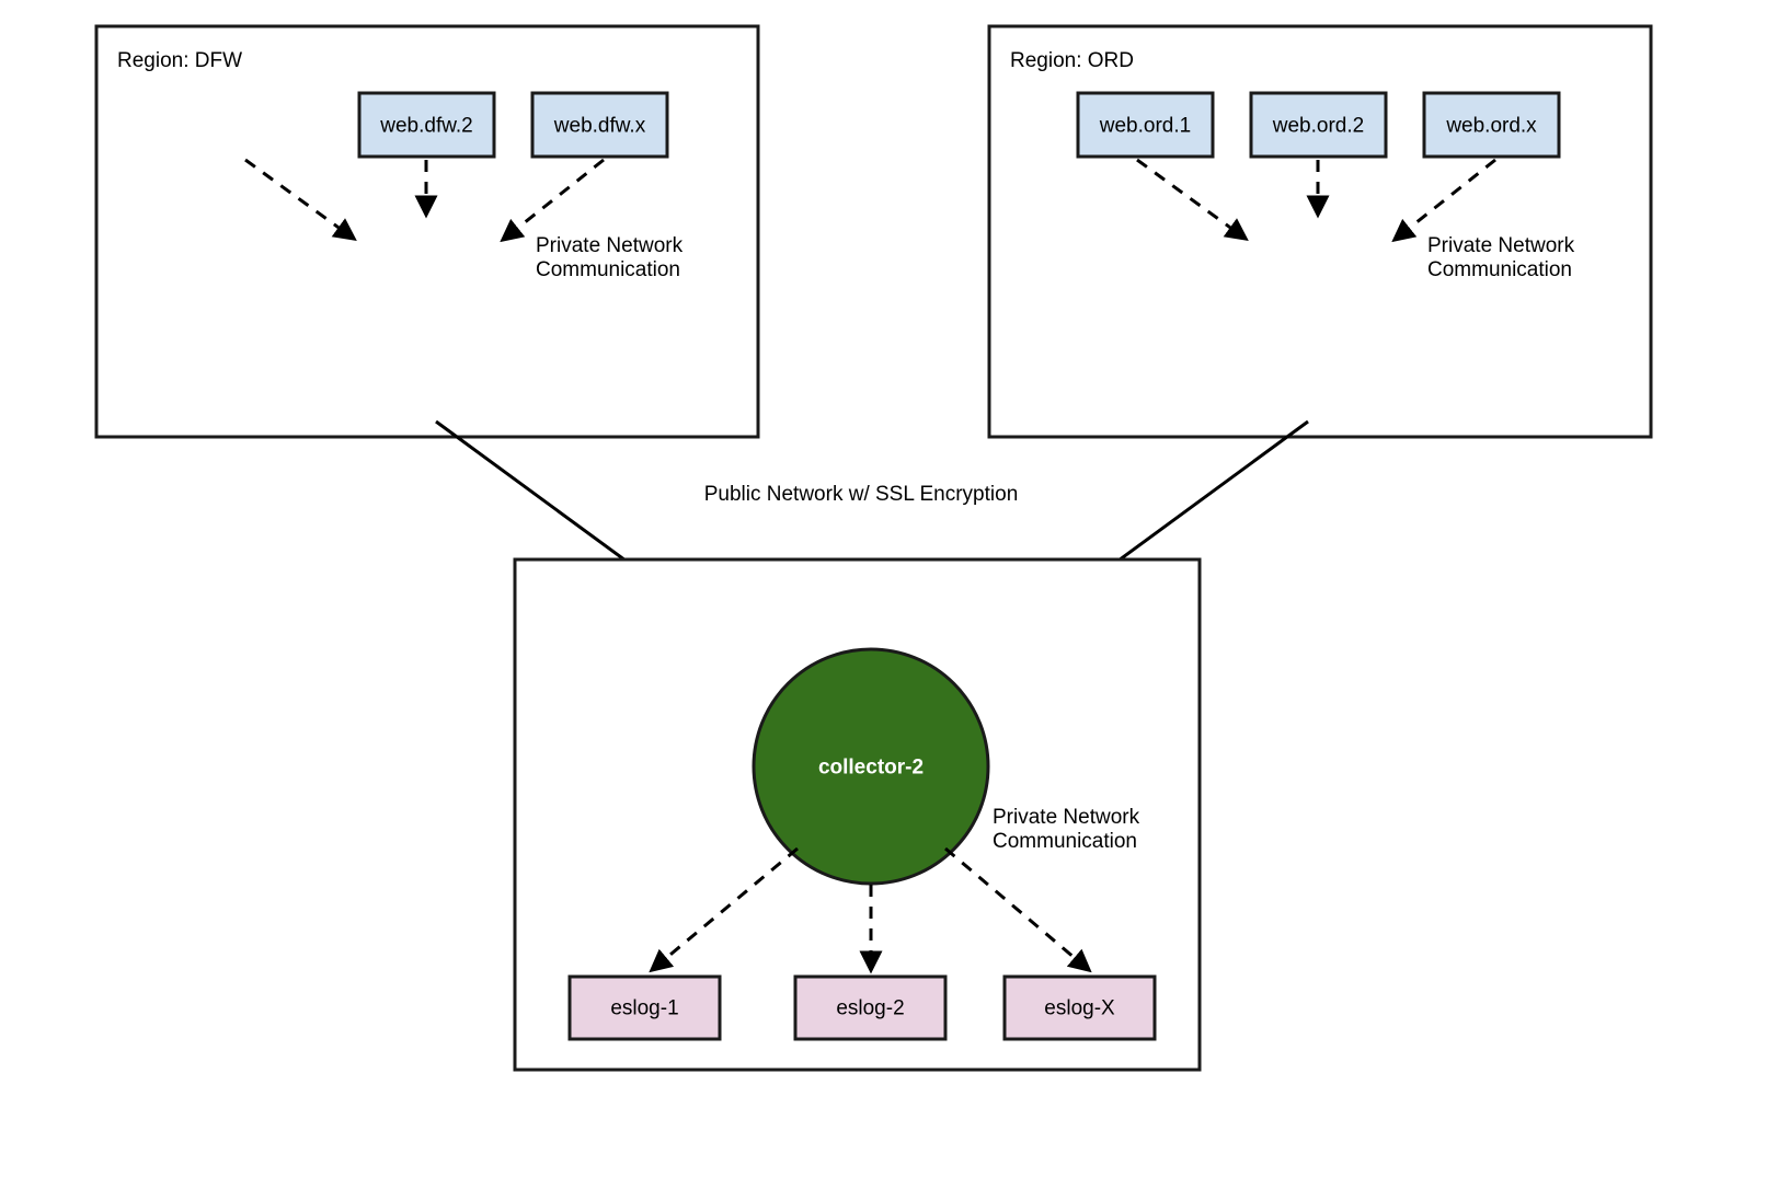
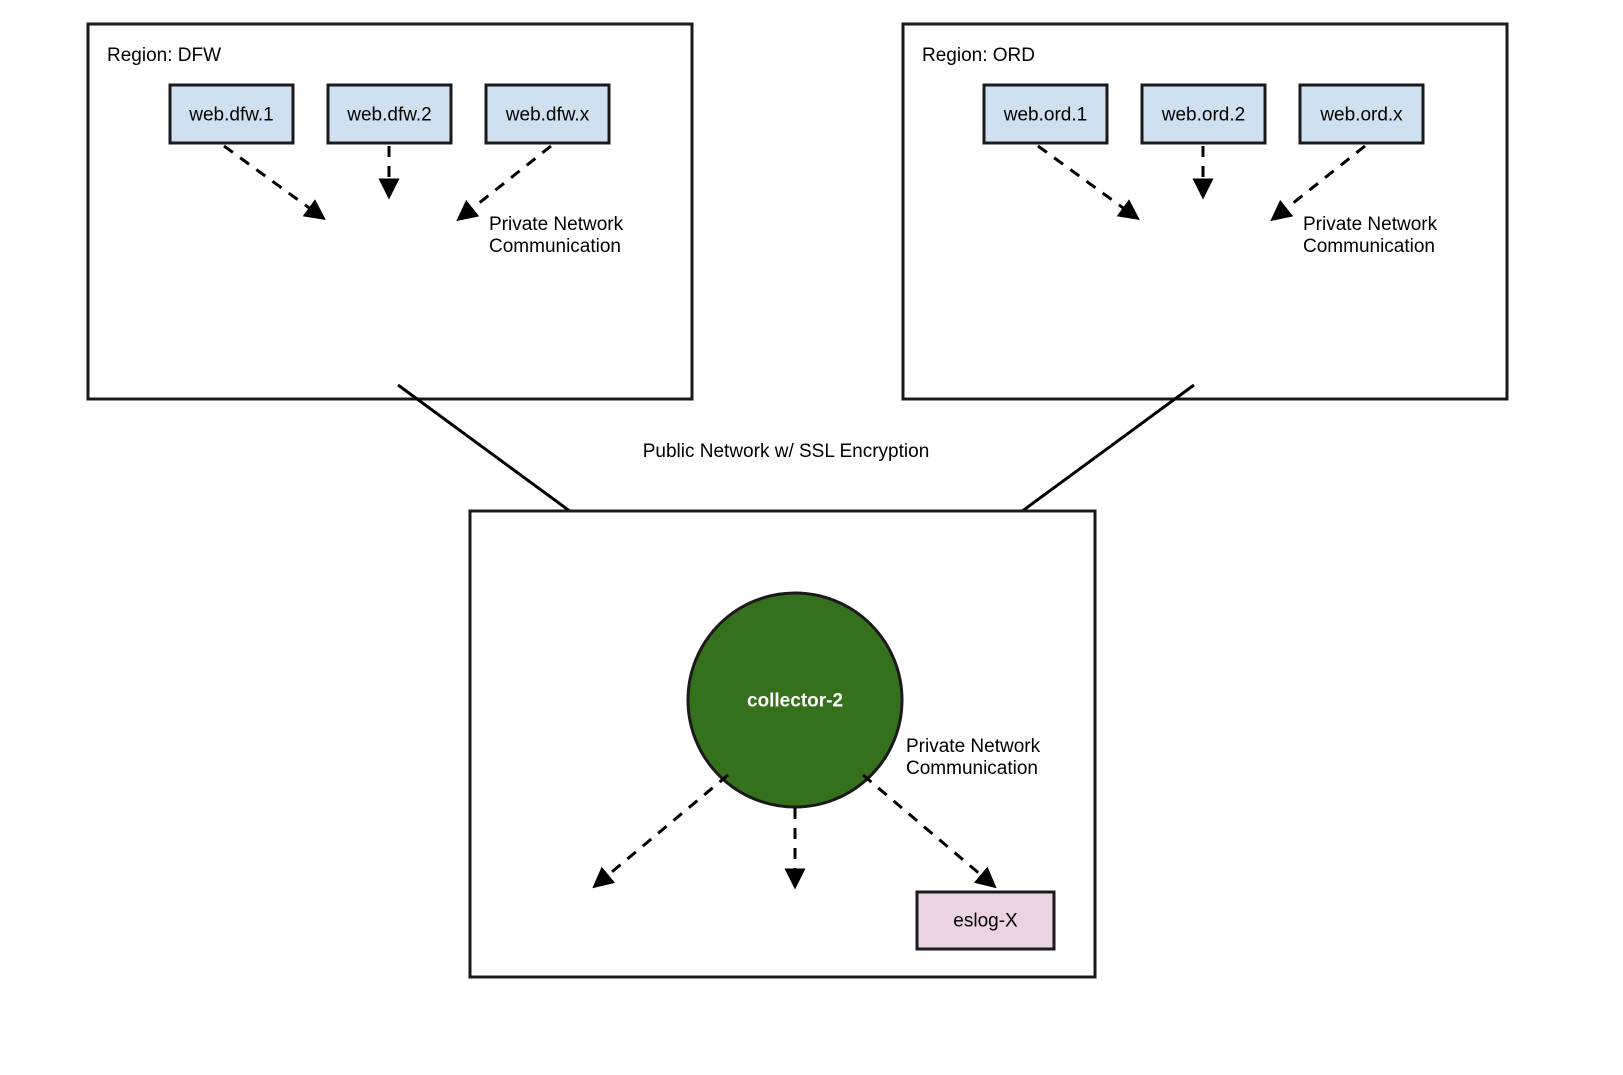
  Region: DFW
+ web.dfw.1
  web.dfw.2
  web.dfw.x
  Private Network
  Communication
  Region: ORD
  web.ord.1
  web.ord.2
  web.ord.x
  Private Network
  Communication
  Public Network w/ SSL Encryption
  collector-2
  Private Network
  Communication
- eslog-1
- eslog-2
  eslog-X
